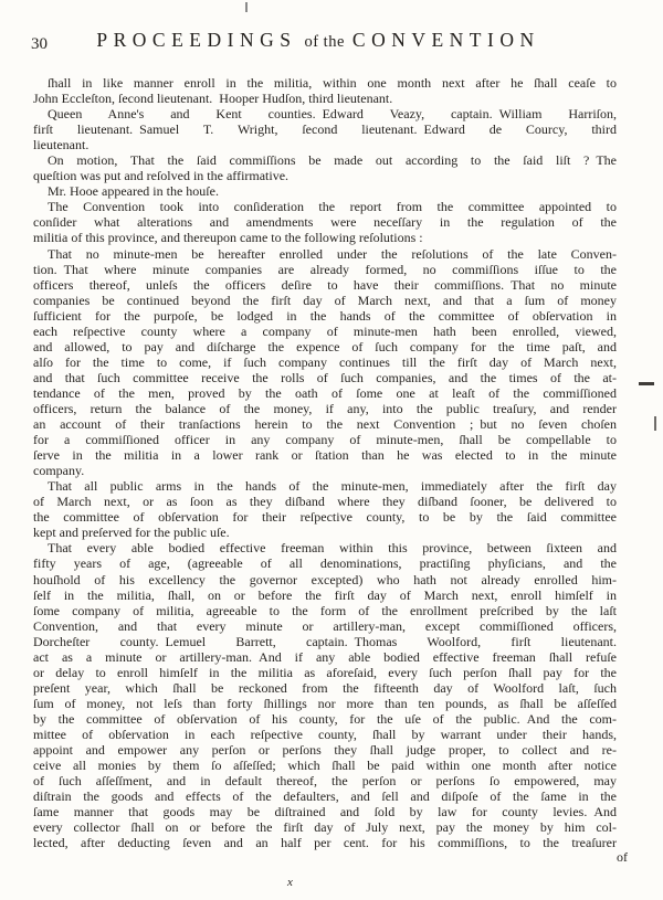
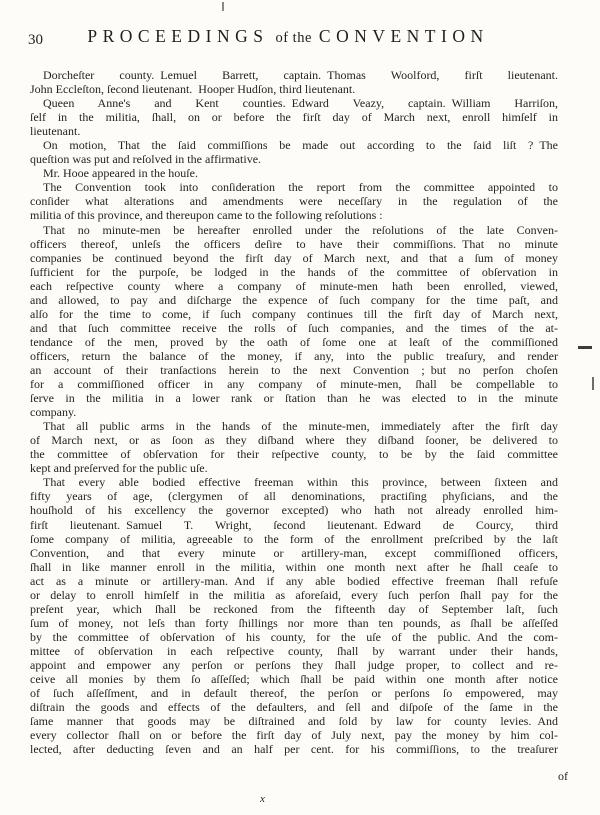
  30
  PROCEEDINGS of the CONVENTION
- ſhall in like manner enroll in the militia, within one month next after he ſhall ceaſe to
+ Dorcheſter county. Lemuel Barrett, captain. Thomas Woolford, firſt lieutenant.
  John Eccleſton, ſecond lieutenant. Hooper Hudſon, third lieutenant.
  Queen Anne's and Kent counties. Edward Veazy, captain. William Harriſon,
- firſt lieutenant. Samuel T. Wright, ſecond lieutenant. Edward de Courcy, third
+ ſelf in the militia, ſhall, on or before the firſt day of March next, enroll himſelf in
  lieutenant.
  On motion, That the ſaid commiſſions be made out according to the ſaid liſt ? The
  queſtion was put and reſolved in the affirmative.
  Mr. Hooe appeared in the houſe.
  The Convention took into conſideration the report from the committee appointed to
  conſider what alterations and amendments were neceſſary in the regulation of the
  militia of this province, and thereupon came to the following reſolutions :
  That no minute-men be hereafter enrolled under the reſolutions of the late Conven-
- tion. That where minute companies are already formed, no commiſſions iſſue to the
  officers thereof, unleſs the officers deſire to have their commiſſions. That no minute
  companies be continued beyond the firſt day of March next, and that a ſum of money
  ſufficient for the purpoſe, be lodged in the hands of the committee of obſervation in
  each reſpective county where a company of minute-men hath been enrolled, viewed,
  and allowed, to pay and diſcharge the expence of ſuch company for the time paſt, and
  alſo for the time to come, if ſuch company continues till the firſt day of March next,
  and that ſuch committee receive the rolls of ſuch companies, and the times of the at-
  tendance of the men, proved by the oath of ſome one at leaſt of the commiſſioned
  officers, return the balance of the money, if any, into the public treaſury, and render
- an account of their tranſactions herein to the next Convention ; but no ſeven choſen
+ an account of their tranſactions herein to the next Convention ; but no perſon choſen
  for a commiſſioned officer in any company of minute-men, ſhall be compellable to
  ſerve in the militia in a lower rank or ſtation than he was elected to in the minute
  company.
  That all public arms in the hands of the minute-men, immediately after the firſt day
  of March next, or as ſoon as they diſband where they diſband ſooner, be delivered to
  the committee of obſervation for their reſpective county, to be by the ſaid committee
  kept and preſerved for the public uſe.
  That every able bodied effective freeman within this province, between ſixteen and
- fifty years of age, (agreeable of all denominations, practiſing phyſicians, and the
+ fifty years of age, (clergymen of all denominations, practiſing phyſicians, and the
  houſhold of his excellency the governor excepted) who hath not already enrolled him-
- ſelf in the militia, ſhall, on or before the firſt day of March next, enroll himſelf in
+ firſt lieutenant. Samuel T. Wright, ſecond lieutenant. Edward de Courcy, third
  ſome company of militia, agreeable to the form of the enrollment preſcribed by the laſt
  Convention, and that every minute or artillery-man, except commiſſioned officers,
- Dorcheſter county. Lemuel Barrett, captain. Thomas Woolford, firſt lieutenant.
+ ſhall in like manner enroll in the militia, within one month next after he ſhall ceaſe to
  act as a minute or artillery-man. And if any able bodied effective freeman ſhall refuſe
  or delay to enroll himſelf in the militia as aforeſaid, every ſuch perſon ſhall pay for the
- preſent year, which ſhall be reckoned from the fifteenth day of Woolford laſt, ſuch
+ preſent year, which ſhall be reckoned from the fifteenth day of September laſt, ſuch
  ſum of money, not leſs than forty ſhillings nor more than ten pounds, as ſhall be aſſeſſed
  by the committee of obſervation of his county, for the uſe of the public. And the com-
  mittee of obſervation in each reſpective county, ſhall by warrant under their hands,
  appoint and empower any perſon or perſons they ſhall judge proper, to collect and re-
  ceive all monies by them ſo aſſeſſed; which ſhall be paid within one month after notice
  of ſuch aſſeſſment, and in default thereof, the perſon or perſons ſo empowered, may
  diſtrain the goods and effects of the defaulters, and ſell and diſpoſe of the ſame in the
  ſame manner that goods may be diſtrained and ſold by law for county levies. And
  every collector ſhall on or before the firſt day of July next, pay the money by him col-
  lected, after deducting ſeven and an half per cent. for his commiſſions, to the treaſurer
  of
  x
